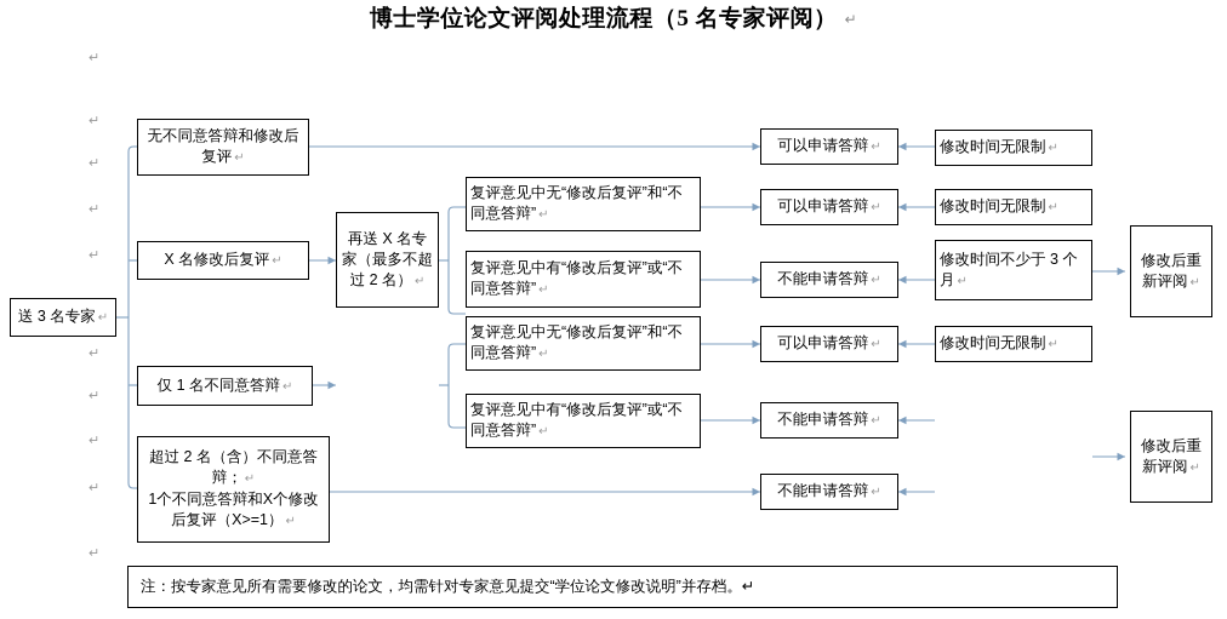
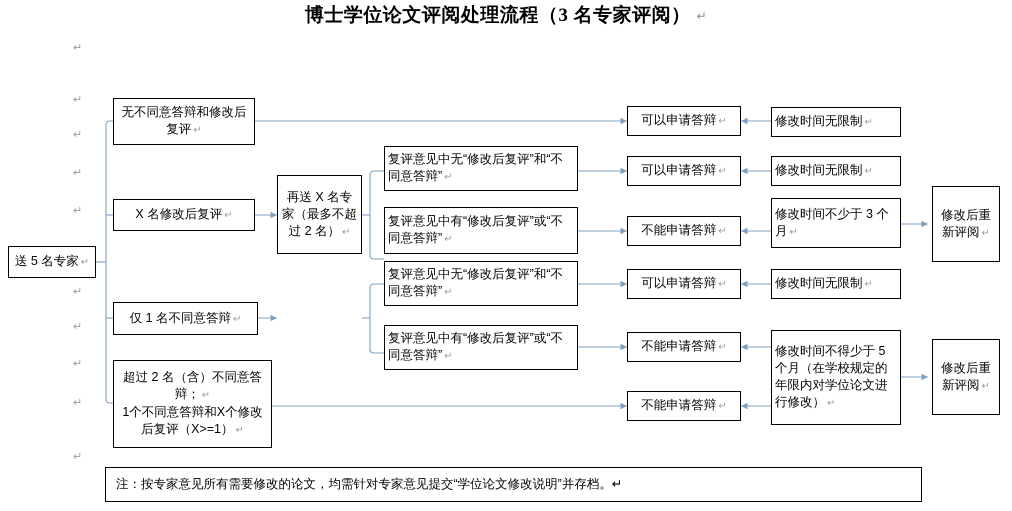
- 博士学位论文评阅处理流程（5 名专家评阅） ↵
+ 博士学位论文评阅处理流程（3 名专家评阅） ↵
  ↵
  ↵
  ↵
  ↵
  ↵
  ↵
  ↵
  ↵
  ↵
  ↵
- 送 3 名专家 ↵
+ 送 5 名专家 ↵
  无不同意答辩和修改后复评 ↵
  X 名修改后复评 ↵
  仅 1 名不同意答辩 ↵
  超过 2 名（含）不同意答辩； ↵
  1个不同意答辩和X个修改后复评（X>=1） ↵
  再送 X 名专家（最多不超过 2 名） ↵
  复评意见中无“修改后复评”和“不同意答辩” ↵
  复评意见中有“修改后复评”或“不同意答辩” ↵
  复评意见中无“修改后复评”和“不同意答辩” ↵
  复评意见中有“修改后复评”或“不同意答辩” ↵
  可以申请答辩 ↵
  可以申请答辩 ↵
  不能申请答辩 ↵
  可以申请答辩 ↵
  不能申请答辩 ↵
  不能申请答辩 ↵
  修改时间无限制 ↵
  修改时间无限制 ↵
  修改时间不少于 3 个月 ↵
  修改时间无限制 ↵
+ 修改时间不得少于 5 个月（在学校规定的年限内对学位论文进行修改） ↵
  修改后重新评阅 ↵
  修改后重新评阅 ↵
  注：按专家意见所有需要修改的论文，均需针对专家意见提交“学位论文修改说明”并存档。↵
